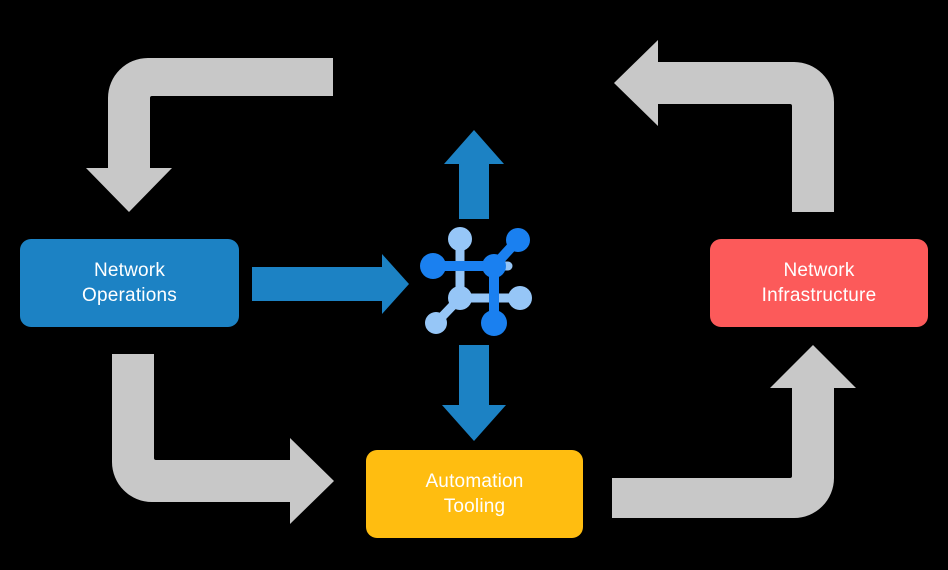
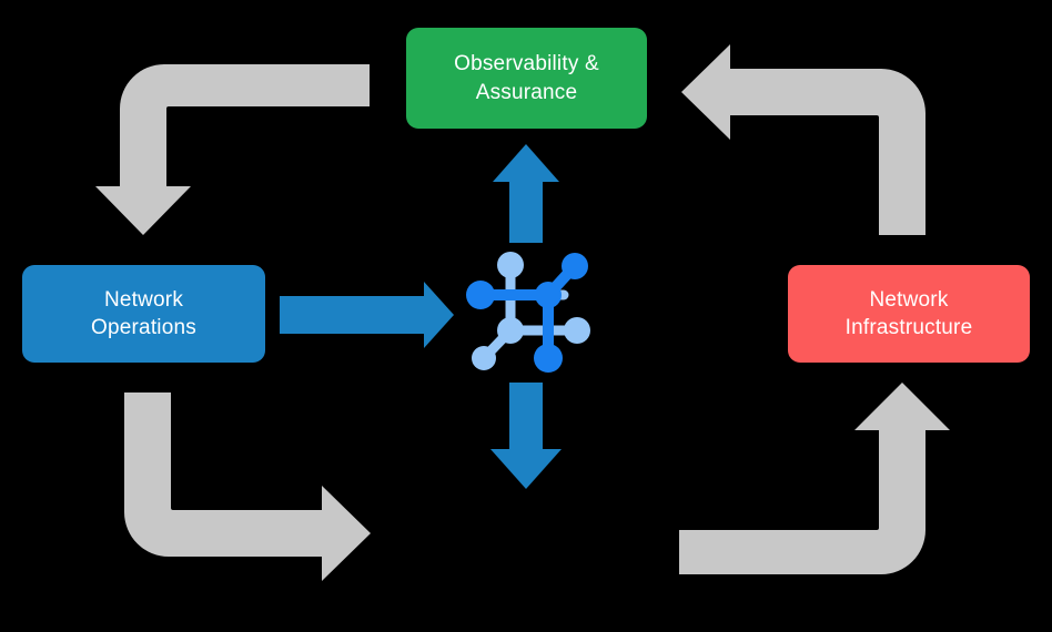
+ Observability &
+ Assurance
  Network
  Operations
  Network
  Infrastructure
- Automation
- Tooling
